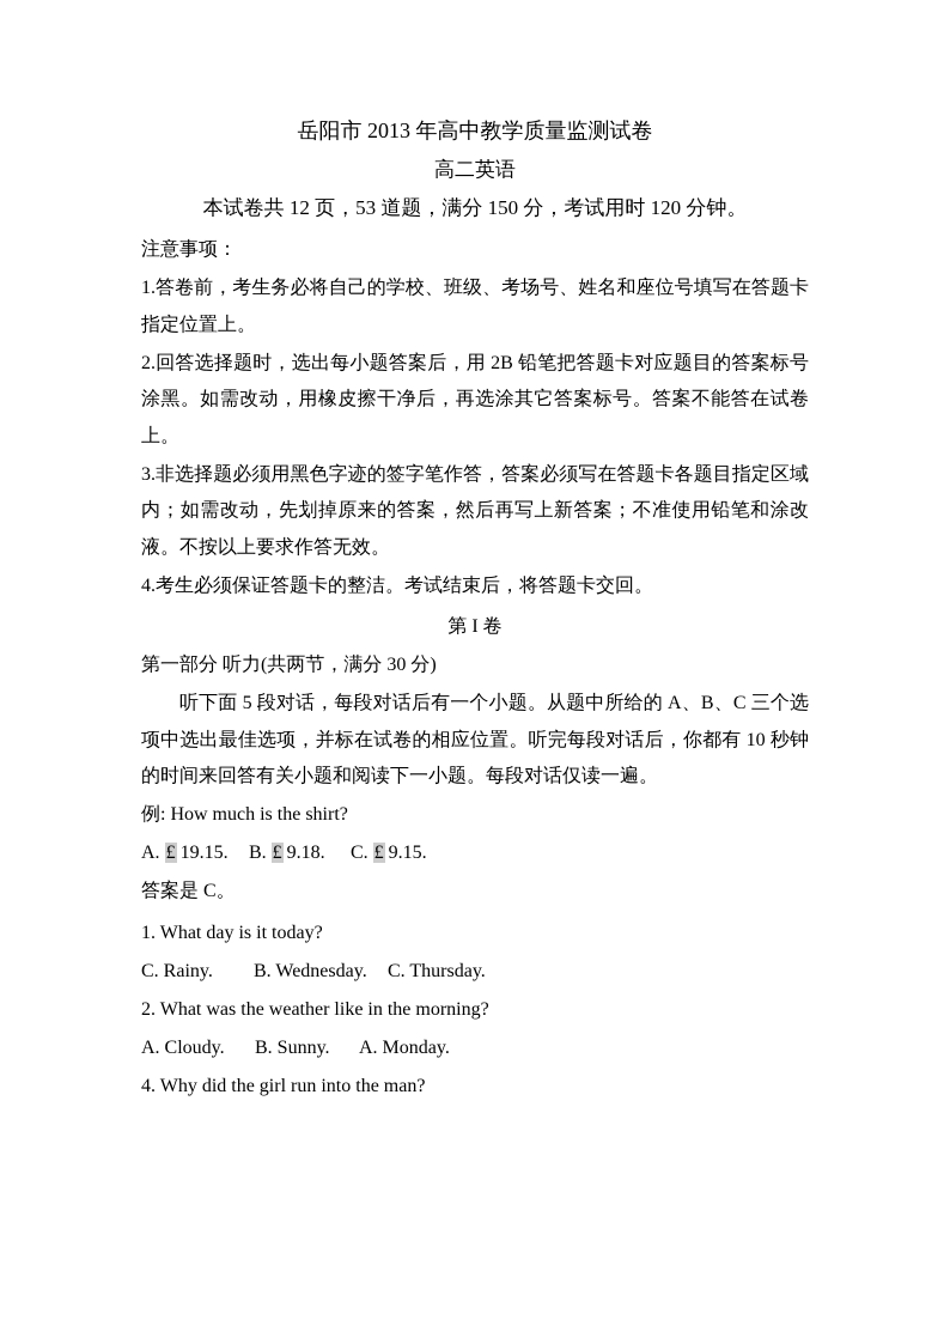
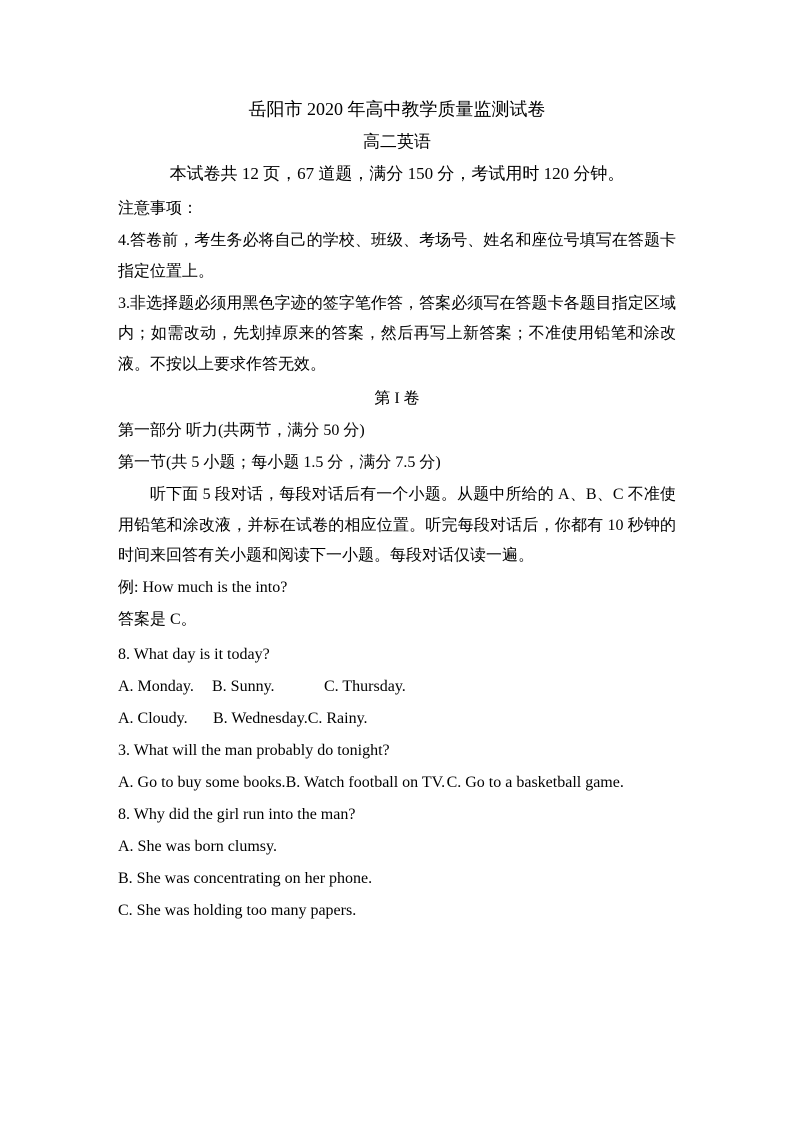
- 岳阳市 2013 年高中教学质量监测试卷
+ 岳阳市 2020 年高中教学质量监测试卷
  高二英语
- 本试卷共 12 页，53 道题，满分 150 分，考试用时 120 分钟。
+ 本试卷共 12 页，67 道题，满分 150 分，考试用时 120 分钟。
  注意事项：
- 1.答卷前，考生务必将自己的学校、班级、考场号、姓名和座位号填写在答题卡指定位置上。
+ 4.答卷前，考生务必将自己的学校、班级、考场号、姓名和座位号填写在答题卡指定位置上。
- 2.回答选择题时，选出每小题答案后，用 2B 铅笔把答题卡对应题目的答案标号涂黑。如需改动，用橡皮擦干净后，再选涂其它答案标号。答案不能答在试卷上。
  3.非选择题必须用黑色字迹的签字笔作答，答案必须写在答题卡各题目指定区域内；如需改动，先划掉原来的答案，然后再写上新答案；不准使用铅笔和涂改液。不按以上要求作答无效。
- 4.考生必须保证答题卡的整洁。考试结束后，将答题卡交回。
  第 I 卷
- 第一部分 听力(共两节，满分 30 分)
+ 第一部分 听力(共两节，满分 50 分)
+ 第一节(共 5 小题；每小题 1.5 分，满分 7.5 分)
- 听下面 5 段对话，每段对话后有一个小题。从题中所给的 A、B、C 三个选项中选出最佳选项，并标在试卷的相应位置。听完每段对话后，你都有 10 秒钟的时间来回答有关小题和阅读下一小题。每段对话仅读一遍。
+ 听下面 5 段对话，每段对话后有一个小题。从题中所给的 A、B、C 不准使用铅笔和涂改液，并标在试卷的相应位置。听完每段对话后，你都有 10 秒钟的时间来回答有关小题和阅读下一小题。每段对话仅读一遍。
- 例: How much is the shirt?
+ 例: How much is the into?
- A. £ 19.15.
- B. £ 9.18.
- C. £ 9.15.
  答案是 C。
- 1. What day is it today?
+ 8. What day is it today?
- C. Rainy.
+ A. Monday.
- B. Wednesday.
+ B. Sunny.
  C. Thursday.
- 2. What was the weather like in the morning?
  A. Cloudy.
- B. Sunny.
+ B. Wednesday.
- A. Monday.
+ C. Rainy.
+ 3. What will the man probably do tonight?
+ A. Go to buy some books.
+ B. Watch football on TV.
+ C. Go to a basketball game.
- 4. Why did the girl run into the man?
+ 8. Why did the girl run into the man?
+ A. She was born clumsy.
+ B. She was concentrating on her phone.
+ C. She was holding too many papers.
